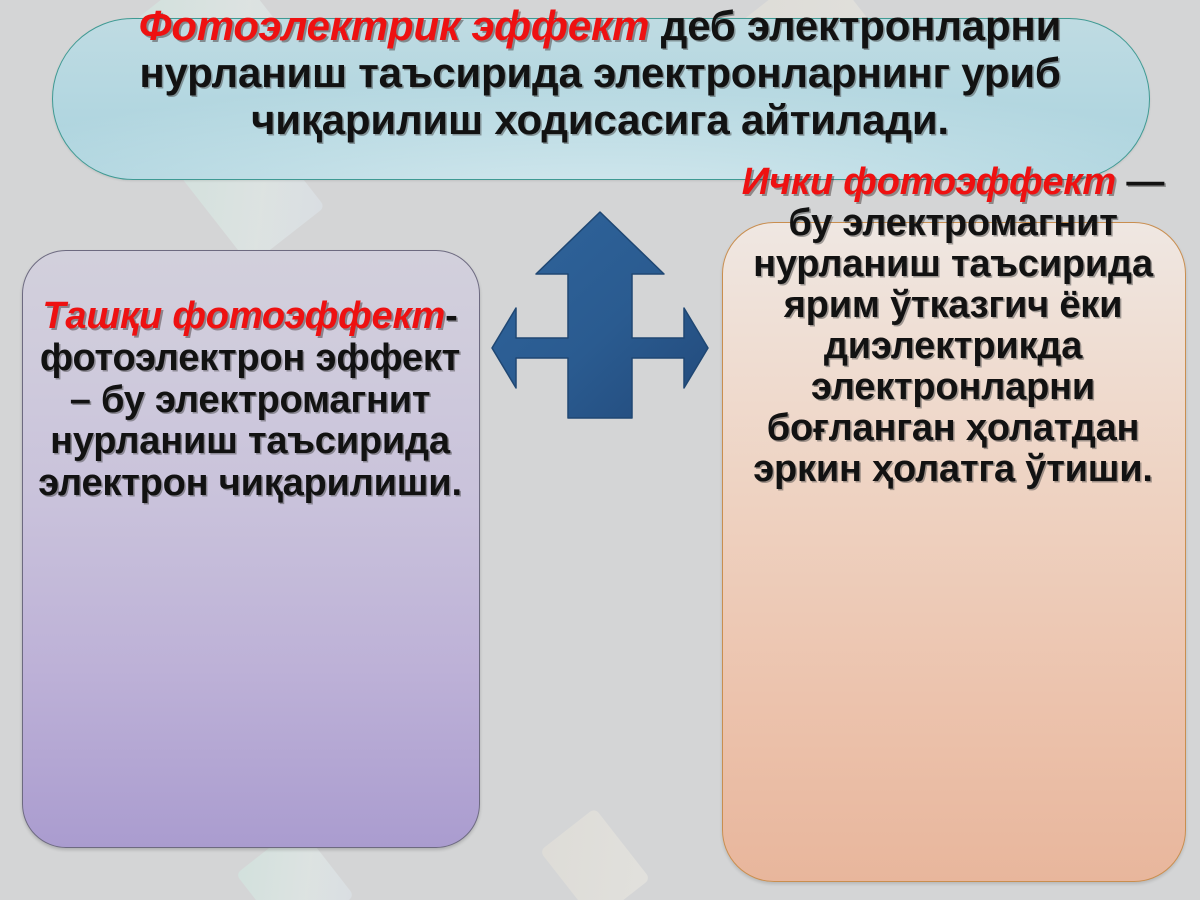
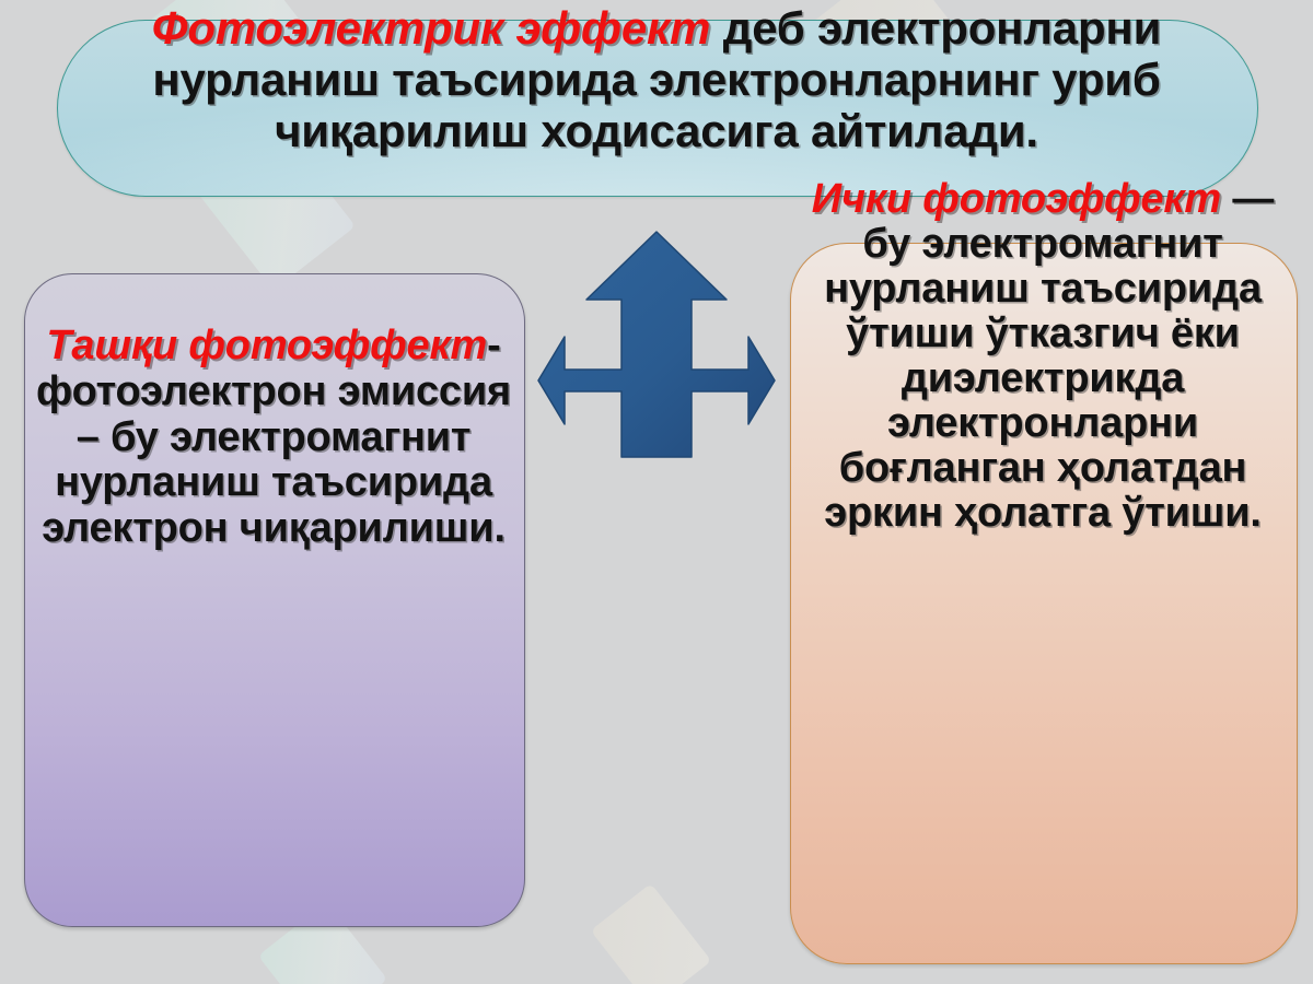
  Фотоэлектрик эффект деб электронларни нурланиш таъсирида электронларнинг уриб чиқарилиш ходисасига айтилади.
- Ташқи фотоэффект-фотоэлектрон эффект – бу электромагнит нурланиш таъсирида электрон чиқарилиши.
+ Ташқи фотоэффект-фотоэлектрон эмиссия – бу электромагнит нурланиш таъсирида электрон чиқарилиши.
- Ички фотоэффект — бу электромагнит нурланиш таъсирида ярим ўтказгич ёки диэлектрикда электронларни боғланган ҳолатдан эркин ҳолатга ўтиши.
+ Ички фотоэффект — бу электромагнит нурланиш таъсирида ўтиши ўтказгич ёки диэлектрикда электронларни боғланган ҳолатдан эркин ҳолатга ўтиши.
